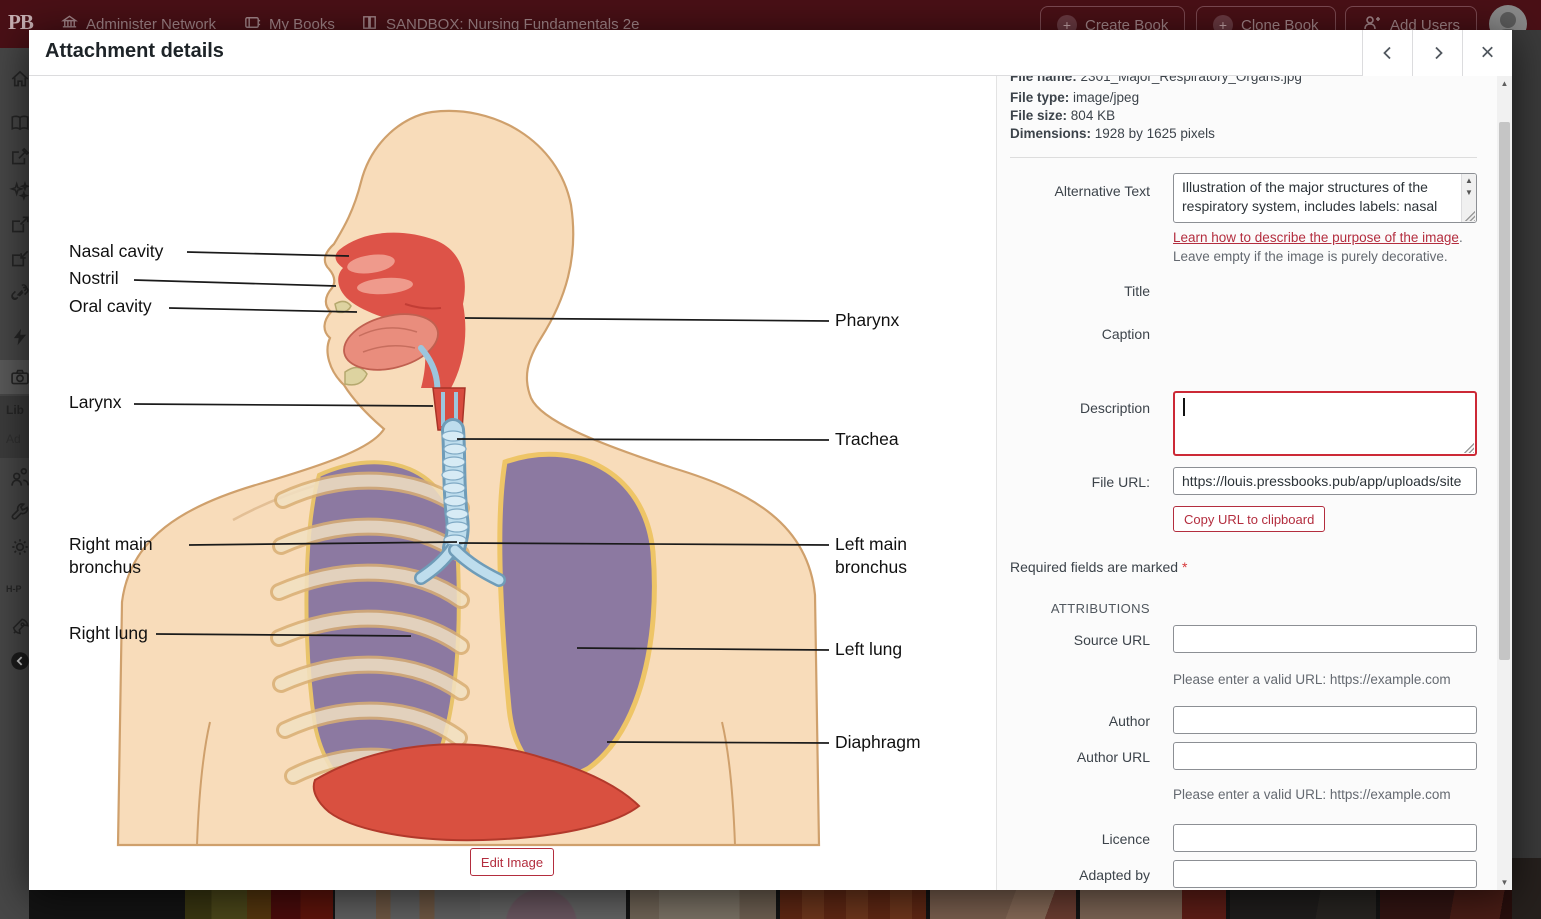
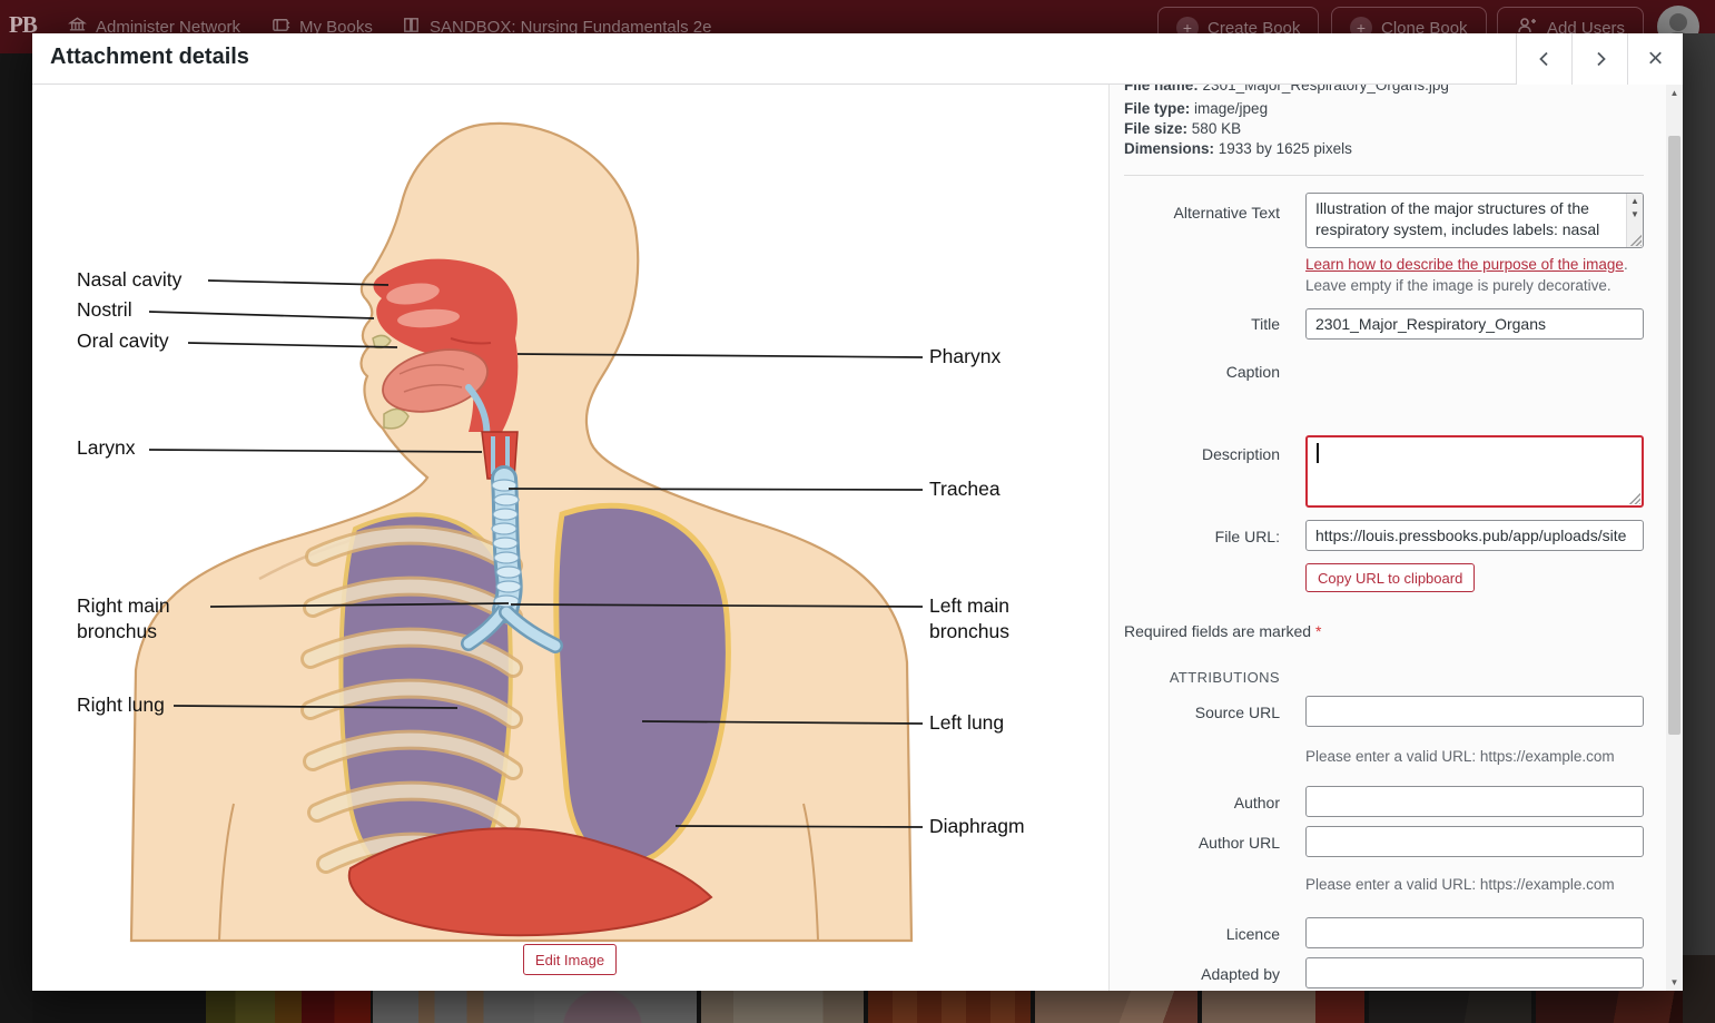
  PB
  Administer Network
  My Books
  SANDBOX: Nursing Fundamentals 2e
  +
  Create Book
  +
  Clone Book
  Add Users
- Lib
- H-P
  Nasal cavity
  Nostril
  Oral cavity
  Larynx
  Right main
  bronchus
  Right lung
  Pharynx
  Trachea
  Left main
  bronchus
  Left lung
  Diaphragm
  Edit Image
  File name: 2301_Major_Respiratory_Organs.jpg
  File type: image/jpeg
- File size: 804 KB
+ File size: 580 KB
- Dimensions: 1928 by 1625 pixels
+ Dimensions: 1933 by 1625 pixels
  Alternative Text
  ▲
  ▼
  Learn how to describe the purpose of the image. Leave empty if the image is purely decorative.
  Title
+ 2301_Major_Respiratory_Organs
  Caption
  Description
  File URL:
  https://louis.pressbooks.pub/app/uploads/site
  Copy URL to clipboard
  Required fields are marked *
  ATTRIBUTIONS
  Source URL
  Please enter a valid URL: https://example.com
  Author
  Author URL
  Please enter a valid URL: https://example.com
  Licence
  Adapted by
  ▲
  ▼
  Attachment details
  ×
